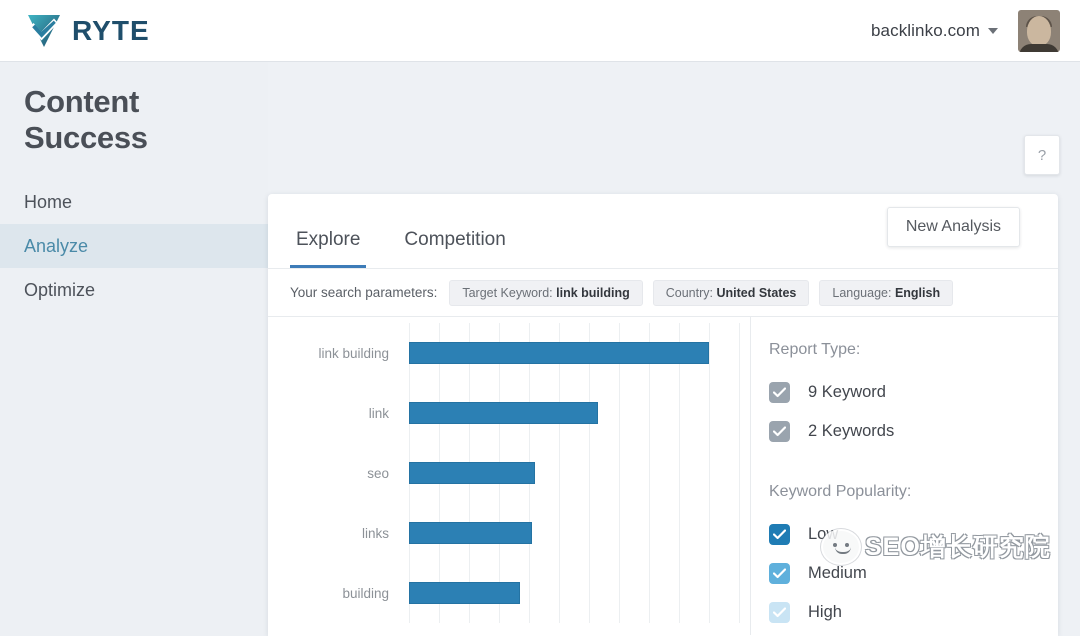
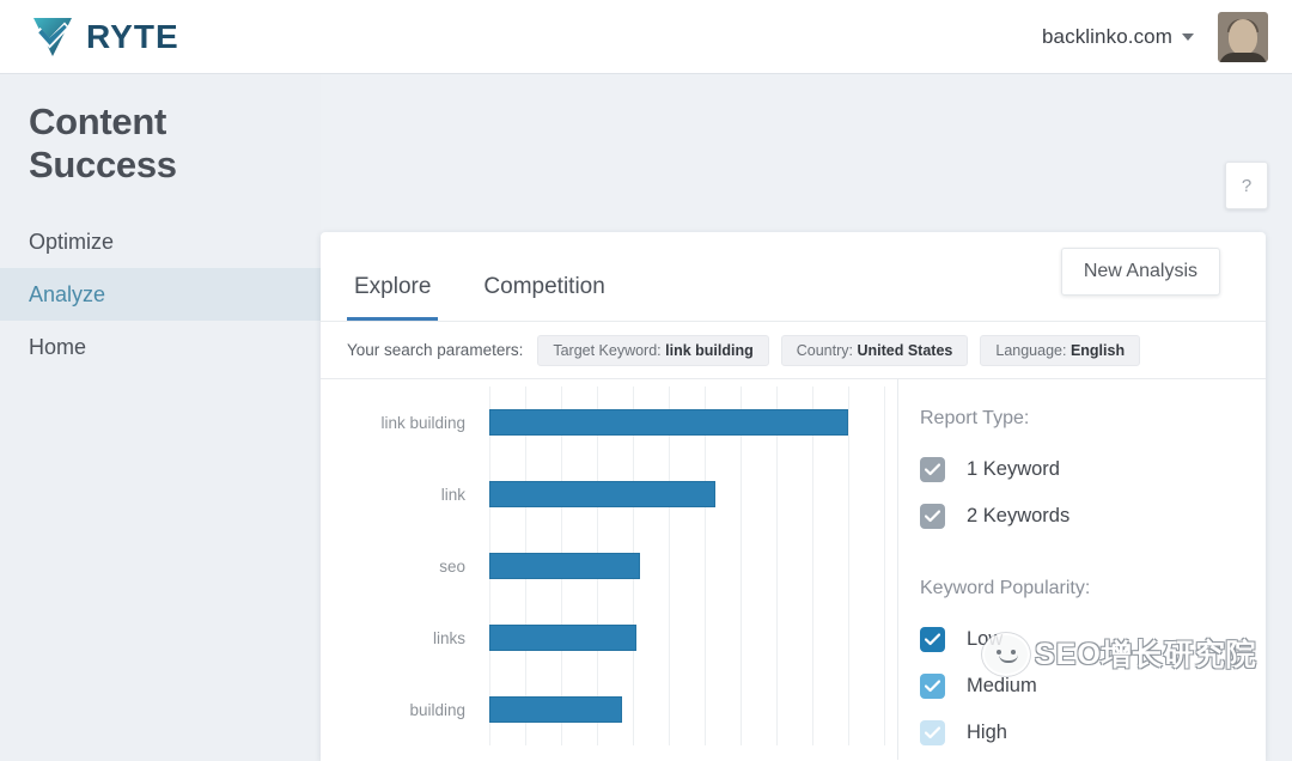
  RYTE
  backlinko.com
  Content Success
- Home
+ Optimize
  Analyze
- Optimize
+ Home
  ?
  Explore
  Competition
  New Analysis
  Your search parameters:
  Target Keyword: link building
  Country: United States
  Language: English
  link building
  link
  seo
  links
  building
  Report Type:
- 9 Keyword
+ 1 Keyword
  2 Keywords
  Keyword Popularity:
  Low
  Medium
  High
  SEO增长研究院
